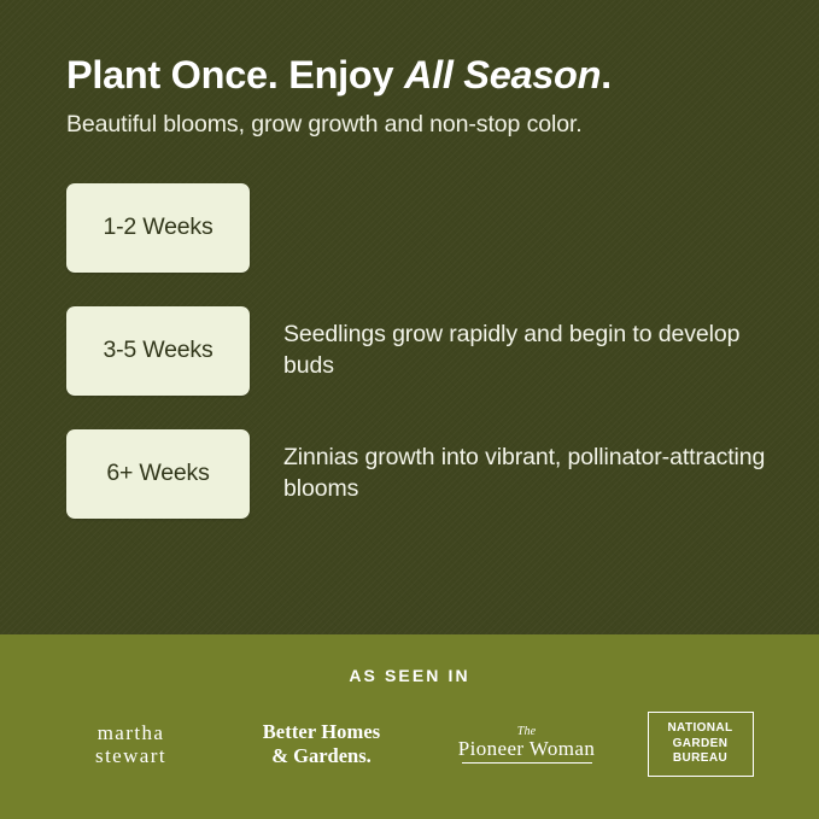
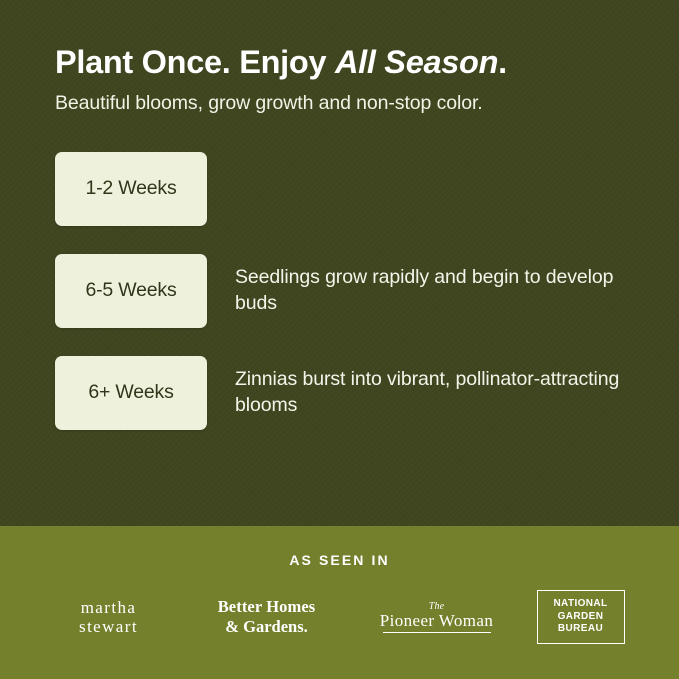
  Plant Once. Enjoy All Season.
  Beautiful blooms, grow growth and non-stop color.
  1-2 Weeks
- 3-5 Weeks
+ 6-5 Weeks
  Seedlings grow rapidly and begin to develop buds
  6+ Weeks
- Zinnias growth into vibrant, pollinator-attracting blooms
+ Zinnias burst into vibrant, pollinator-attracting blooms
  AS SEEN IN
  martha stewart
  Better Homes
  & Gardens.
  The
  Pioneer Woman
  NATIONAL
  GARDEN
  BUREAU
